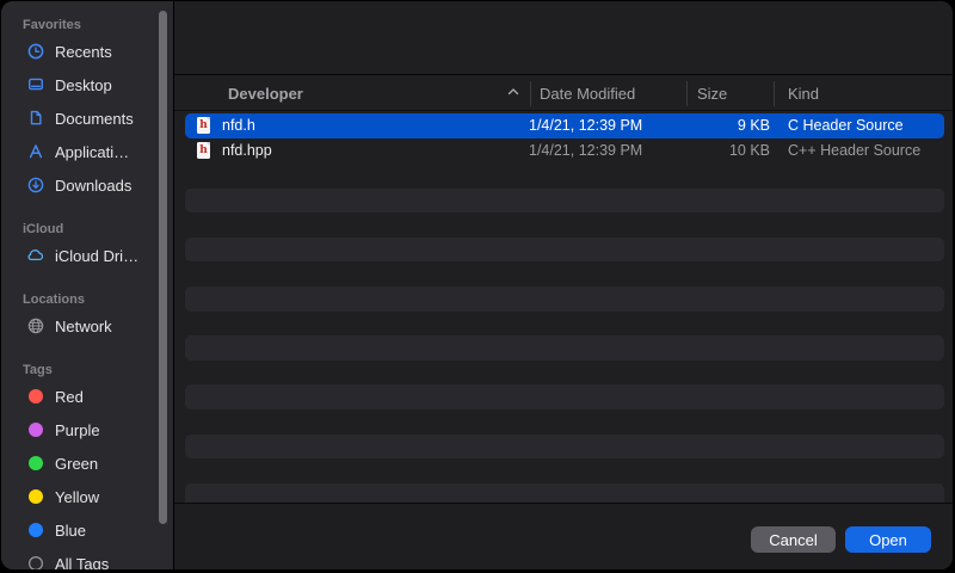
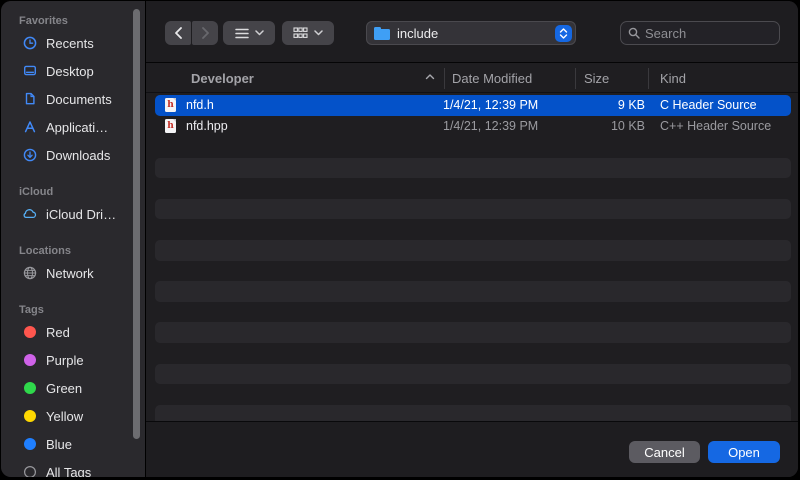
  Favorites
  Recents
  Desktop
  Documents
  Applicati…
  Downloads
  iCloud
  iCloud Dri…
  Locations
  Network
  Tags
  Red
  Purple
  Green
  Yellow
  Blue
  All Tags
+ include
+ Search
  Developer
  Date Modified
  Size
  Kind
  h
  nfd.h
  1/4/21, 12:39 PM
  9 KB
  C Header Source
  h
  nfd.hpp
  1/4/21, 12:39 PM
  10 KB
  C++ Header Source
  Cancel
  Open
